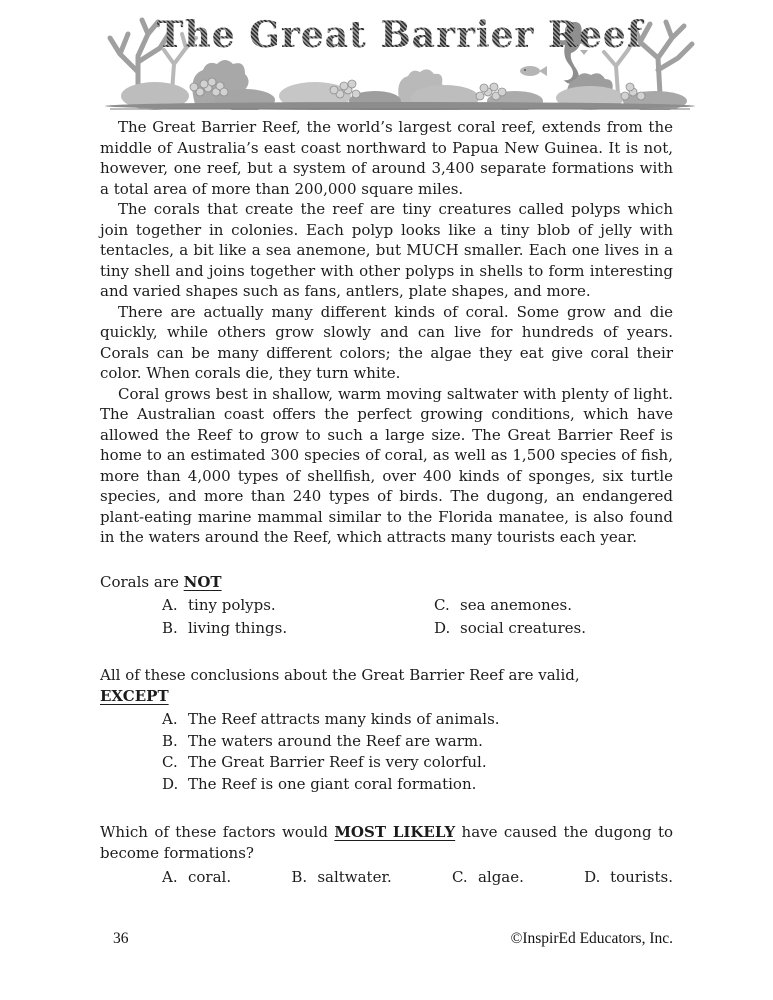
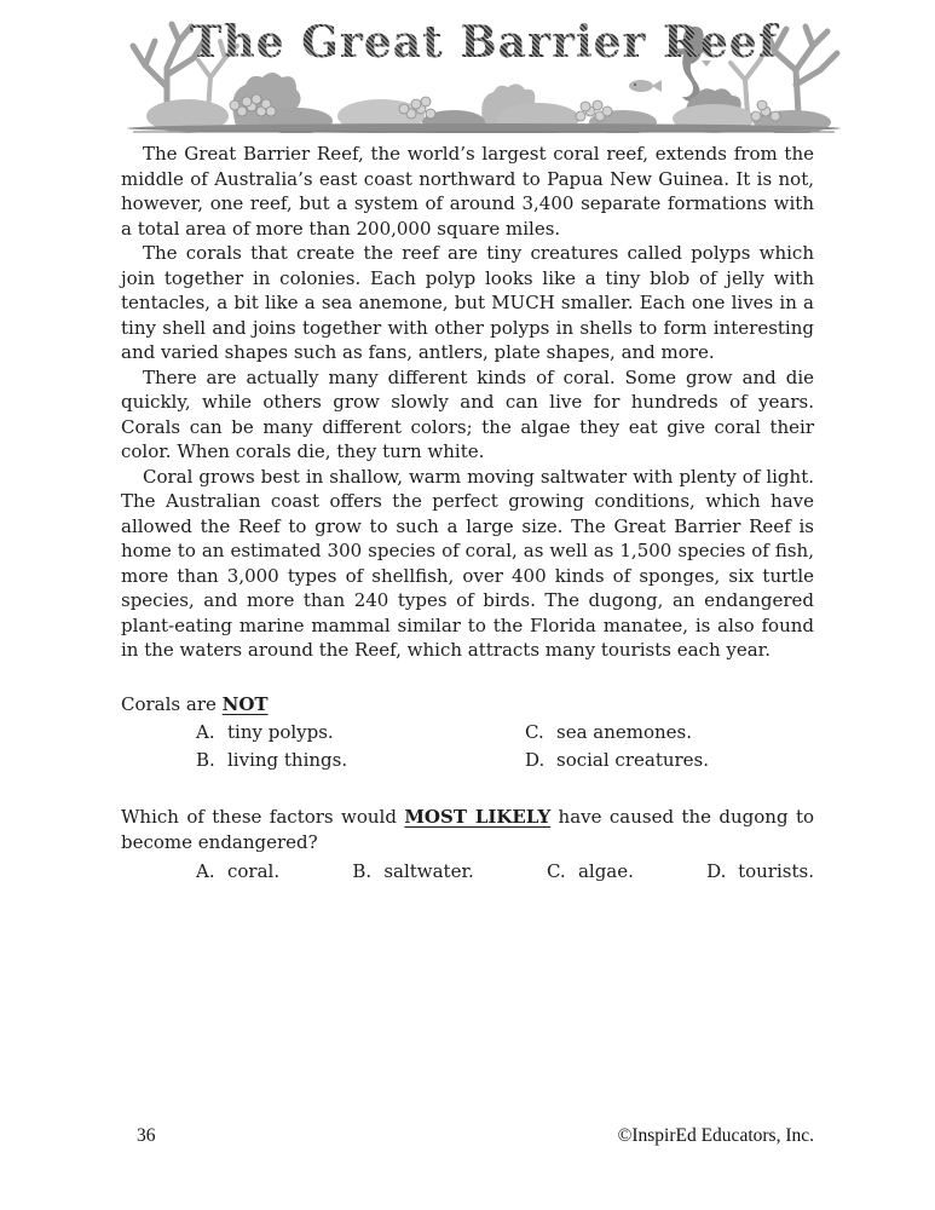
  The Great Barrier Reef
  The Great Barrier Reef, the world’s largest coral reef, extends from the middle of Australia’s east coast northward to Papua New Guinea. It is not, however, one reef, but a system of around 3,400 separate formations with a total area of more than 200,000 square miles.
  The corals that create the reef are tiny creatures called polyps which join together in colonies. Each polyp looks like a tiny blob of jelly with tentacles, a bit like a sea anemone, but MUCH smaller. Each one lives in a tiny shell and joins together with other polyps in shells to form interesting and varied shapes such as fans, antlers, plate shapes, and more.
  There are actually many different kinds of coral. Some grow and die quickly, while others grow slowly and can live for hundreds of years. Corals can be many different colors; the algae they eat give coral their color. When corals die, they turn white.
- Coral grows best in shallow, warm moving saltwater with plenty of light. The Australian coast offers the perfect growing conditions, which have allowed the Reef to grow to such a large size. The Great Barrier Reef is home to an estimated 300 species of coral, as well as 1,500 species of fish, more than 4,000 types of shellfish, over 400 kinds of sponges, six turtle species, and more than 240 types of birds. The dugong, an endangered plant-eating marine mammal similar to the Florida manatee, is also found in the waters around the Reef, which attracts many tourists each year.
+ Coral grows best in shallow, warm moving saltwater with plenty of light. The Australian coast offers the perfect growing conditions, which have allowed the Reef to grow to such a large size. The Great Barrier Reef is home to an estimated 300 species of coral, as well as 1,500 species of fish, more than 3,000 types of shellfish, over 400 kinds of sponges, six turtle species, and more than 240 types of birds. The dugong, an endangered plant-eating marine mammal similar to the Florida manatee, is also found in the waters around the Reef, which attracts many tourists each year.
  Corals are NOT
  A. tiny polyps.
  C. sea anemones.
  B. living things.
  D. social creatures.
- All of these conclusions about the Great Barrier Reef are valid,
- EXCEPT
- A. The Reef attracts many kinds of animals.
- B. The waters around the Reef are warm.
- C. The Great Barrier Reef is very colorful.
- D. The Reef is one giant coral formation.
- Which of these factors would MOST LIKELY have caused the dugong to become formations?
+ Which of these factors would MOST LIKELY have caused the dugong to become endangered?
  A. coral.
  B. saltwater.
  C. algae.
  D. tourists.
  36
  ©InspirEd Educators, Inc.
